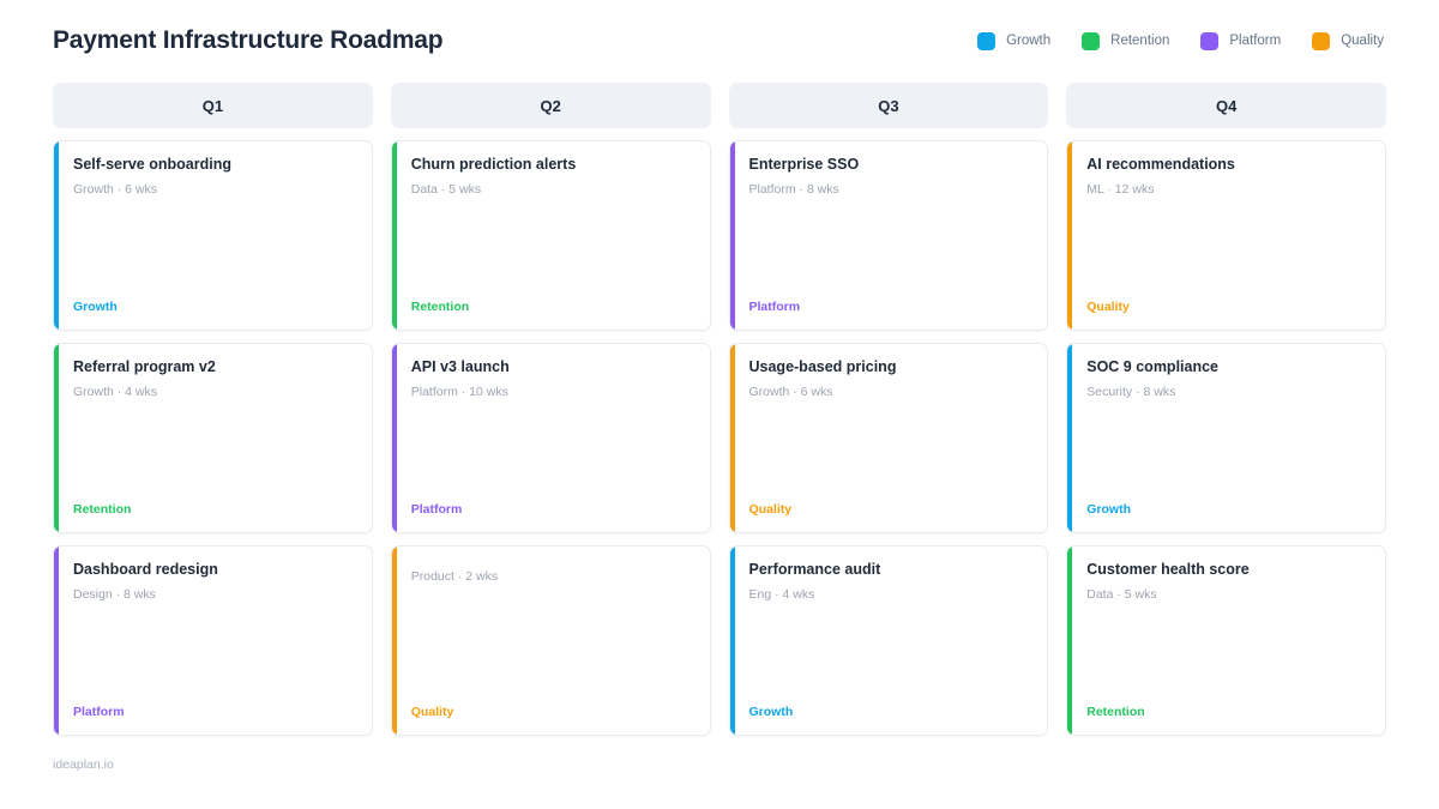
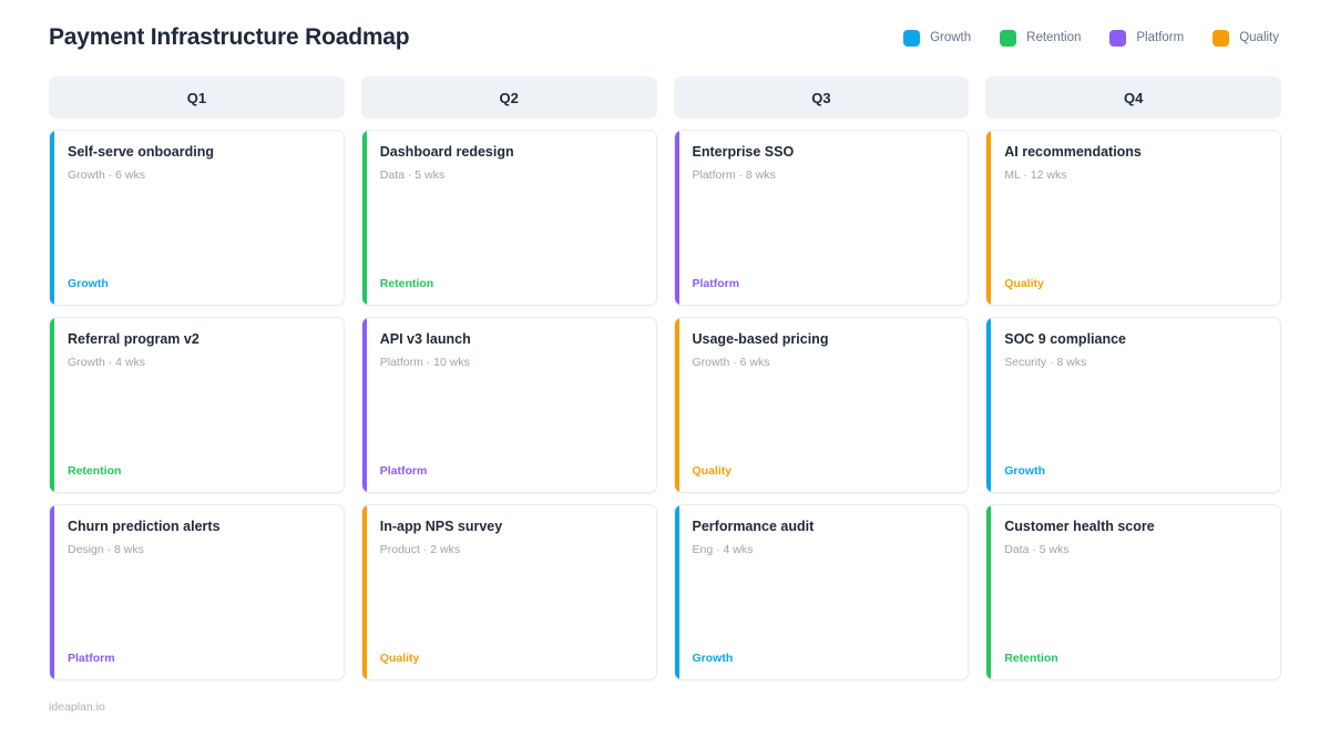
  Payment Infrastructure Roadmap
  Growth
  Retention
  Platform
  Quality
  Q1
  Self-serve onboarding
  Growth · 6 wks
  Growth
  Referral program v2
  Growth · 4 wks
  Retention
- Dashboard redesign
+ Churn prediction alerts
  Design · 8 wks
  Platform
  Q2
- Churn prediction alerts
+ Dashboard redesign
  Data · 5 wks
  Retention
  API v3 launch
  Platform · 10 wks
  Platform
+ In-app NPS survey
  Product · 2 wks
  Quality
  Q3
  Enterprise SSO
  Platform · 8 wks
  Platform
  Usage-based pricing
  Growth · 6 wks
  Quality
  Performance audit
  Eng · 4 wks
  Growth
  Q4
  AI recommendations
  ML · 12 wks
  Quality
  SOC 9 compliance
  Security · 8 wks
  Growth
  Customer health score
  Data · 5 wks
  Retention
  ideaplan.io
